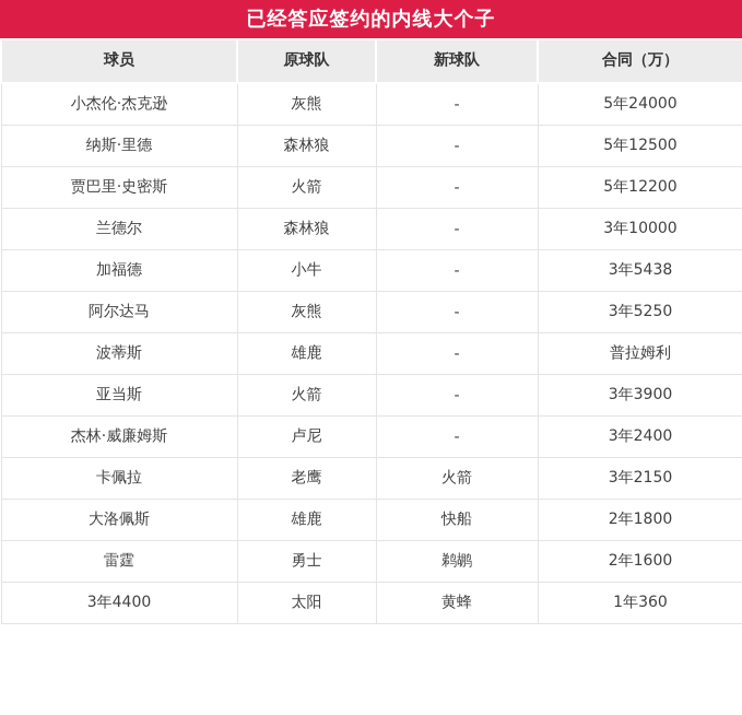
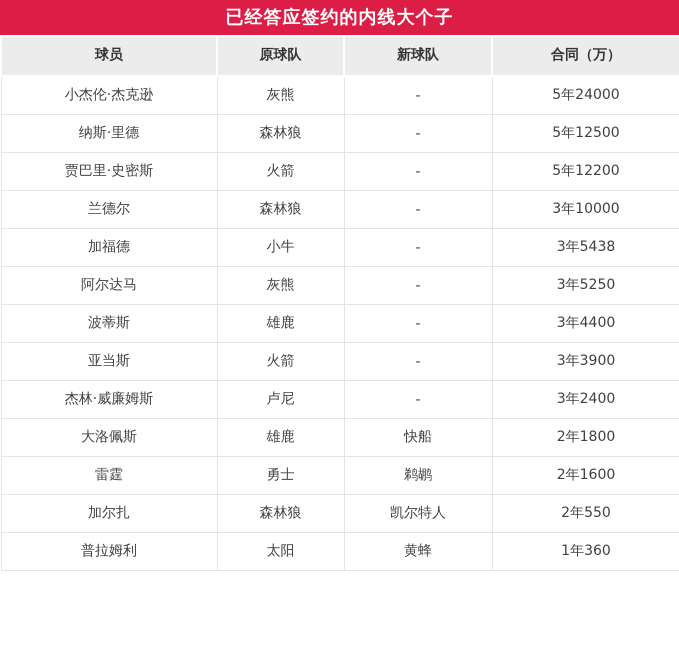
  已经答应签约的内线大个子
  球员	原球队	新球队	合同（万）
  小杰伦·杰克逊	灰熊	-	5年24000
  纳斯·里德	森林狼	-	5年12500
  贾巴里·史密斯	火箭	-	5年12200
  兰德尔	森林狼	-	3年10000
  加福德	小牛	-	3年5438
  阿尔达马	灰熊	-	3年5250
- 波蒂斯	雄鹿	-	普拉姆利
+ 波蒂斯	雄鹿	-	3年4400
  亚当斯	火箭	-	3年3900
  杰林·威廉姆斯	卢尼	-	3年2400
- 卡佩拉	老鹰	火箭	3年2150
  大洛佩斯	雄鹿	快船	2年1800
  雷霆	勇士	鹈鹕	2年1600
+ 加尔扎	森林狼	凯尔特人	2年550
- 3年4400	太阳	黄蜂	1年360
+ 普拉姆利	太阳	黄蜂	1年360
